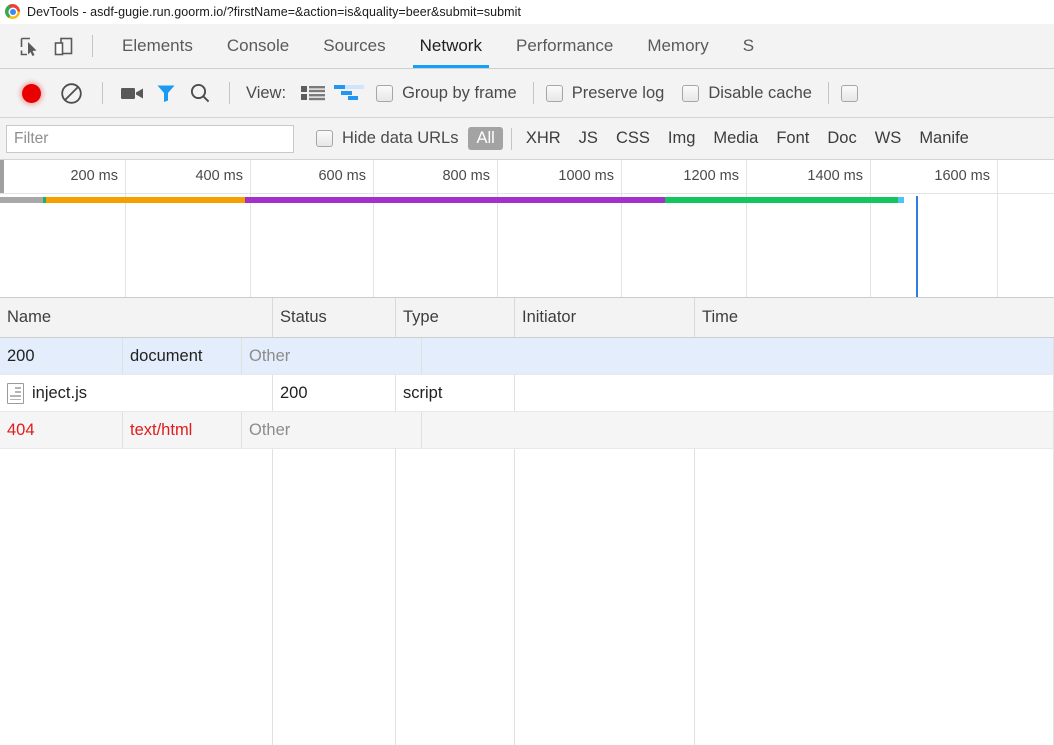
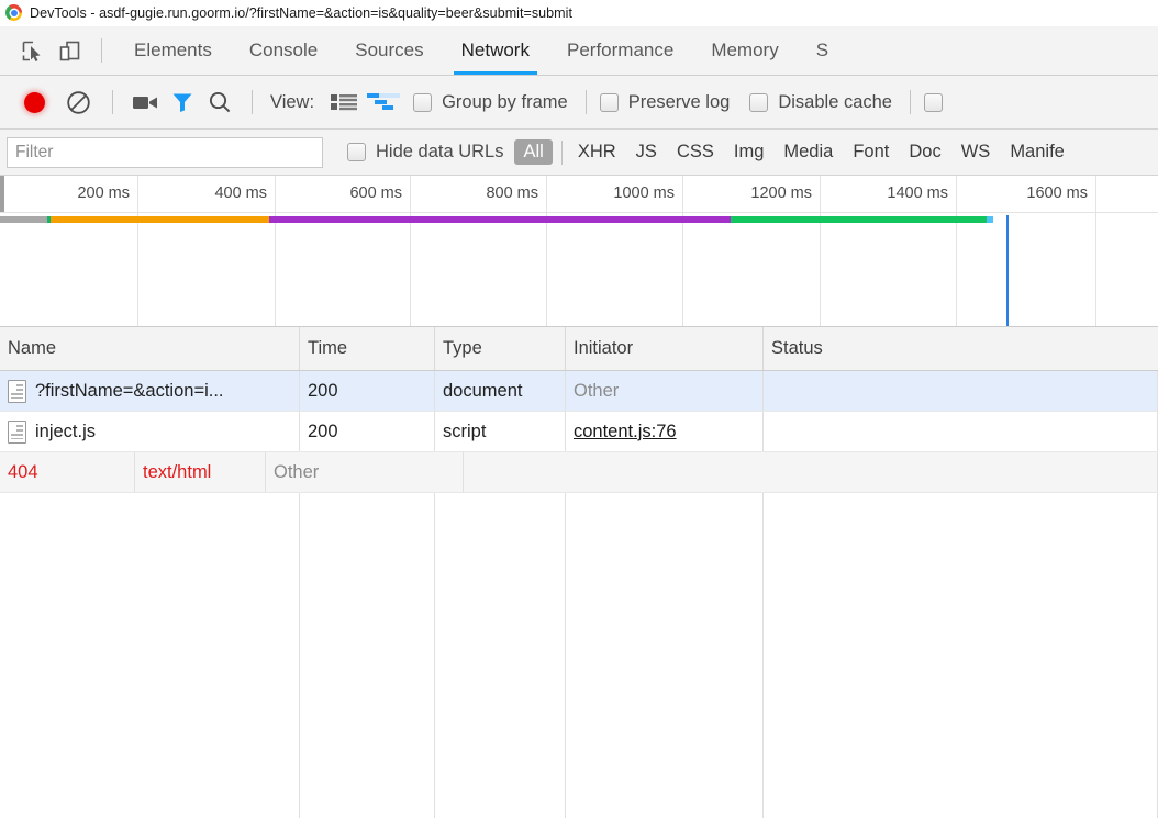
  DevTools - asdf-gugie.run.goorm.io/?firstName=&action=is&quality=beer&submit=submit
  Elements
  Console
  Sources
  Network
  Performance
  Memory
  S
  View:
  Group by frame
  Preserve log
  Disable cache
  Filter
  Hide data URLs
  All
  XHR
  JS
  CSS
  Img
  Media
  Font
  Doc
  WS
  Manife
  200 ms
  400 ms
  600 ms
  800 ms
  1000 ms
  1200 ms
  1400 ms
  1600 ms
  Name
- Status
+ Time
  Type
  Initiator
- Time
+ Status
+ ?firstName=&action=i...
  200
  document
  Other
  inject.js
  200
  script
+ content.js:76
  404
  text/html
  Other
